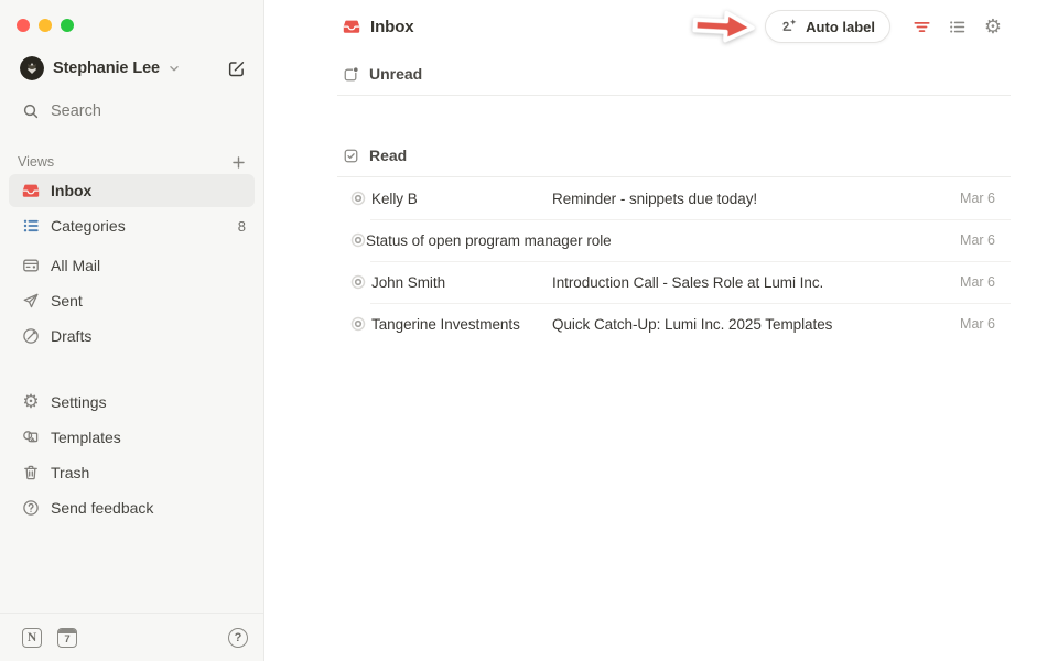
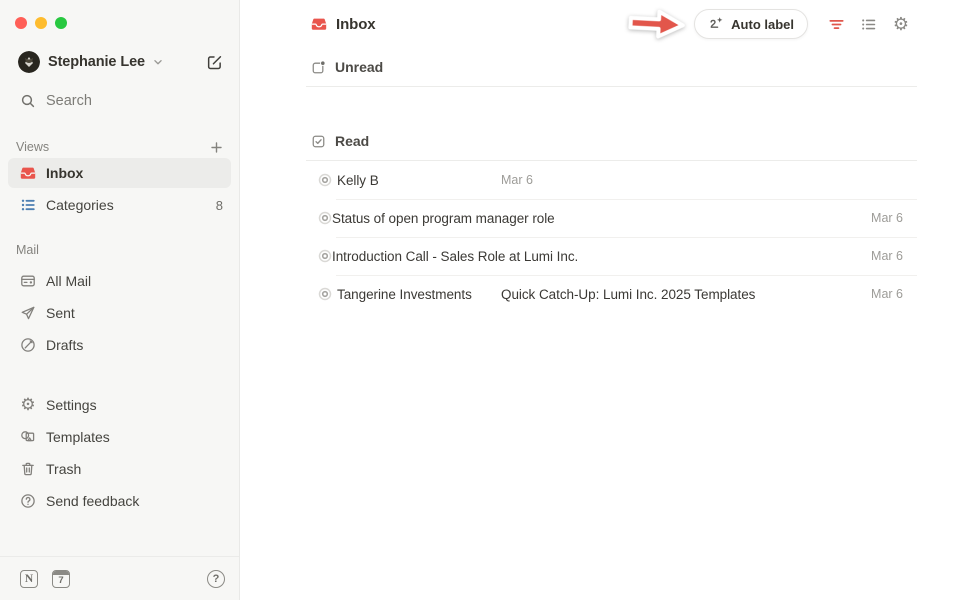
  Stephanie Lee
  Search
  Views
  Inbox
  Categories
  8
+ Mail
  All Mail
  Sent
  Drafts
  ⚙
  Settings
  Templates
  Trash
  Send feedback
  N
  7
  ?
  Inbox
  Auto label
  ⚙
  Unread
  Read
  Kelly B
- Reminder - snippets due today!
  Mar 6
  Status of open program manager role
  Mar 6
- John Smith
  Introduction Call - Sales Role at Lumi Inc.
  Mar 6
  Tangerine Investments
  Quick Catch-Up: Lumi Inc. 2025 Templates
  Mar 6
